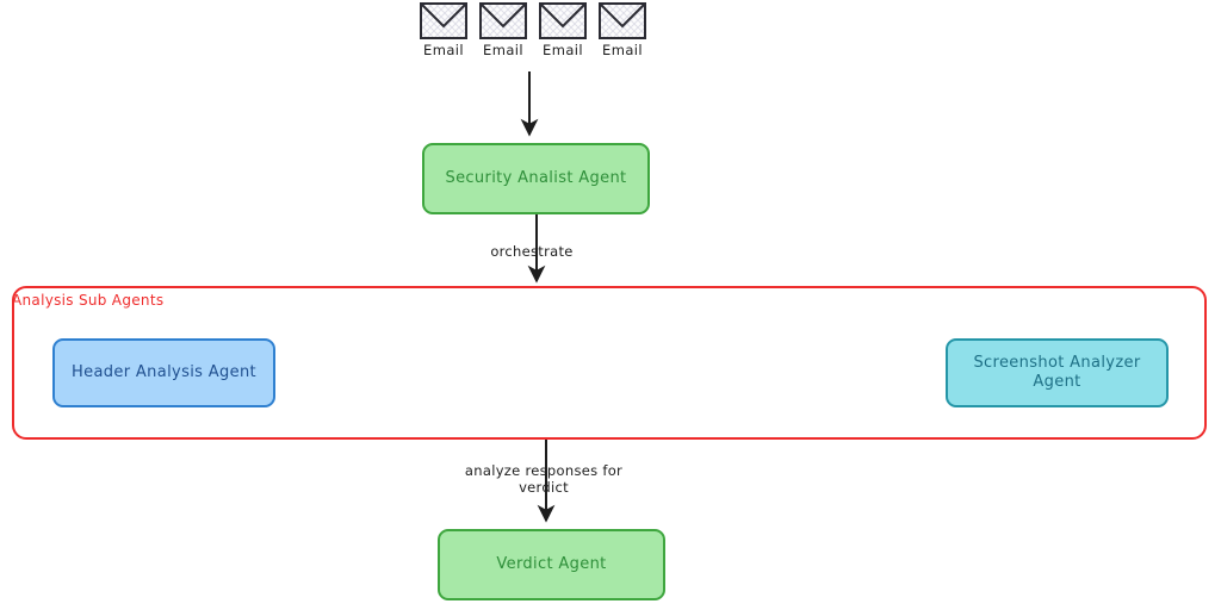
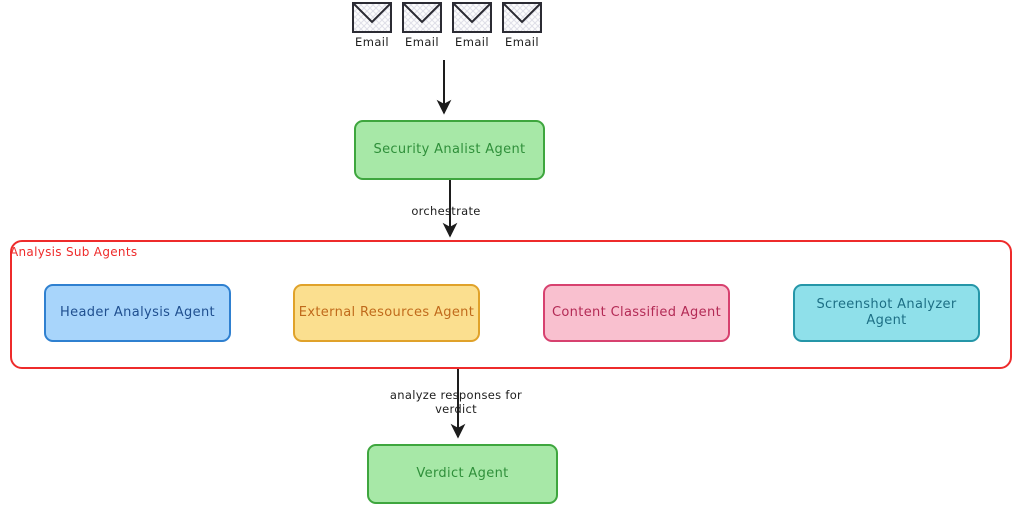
  Email
  Email
  Email
  Email
  Security Analist Agent
  orchestrate
  Analysis Sub Agents
  Header Analysis Agent
+ External Resources Agent
+ Content Classified Agent
  Screenshot Analyzer Agent
  analyze responses for
  verdict
  Verdict Agent
